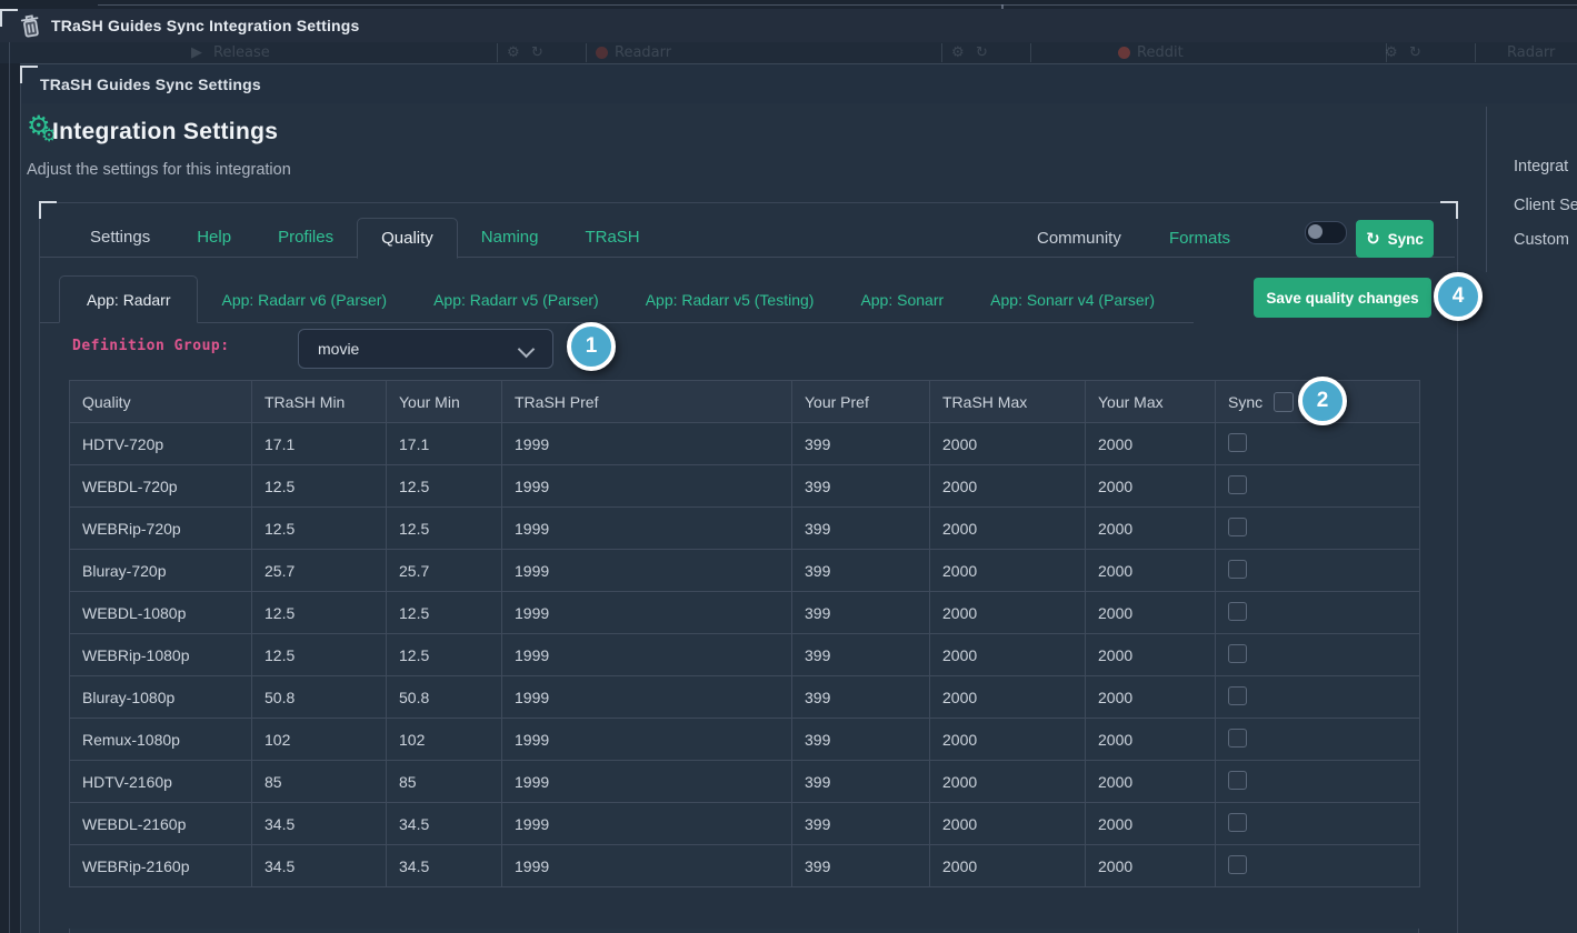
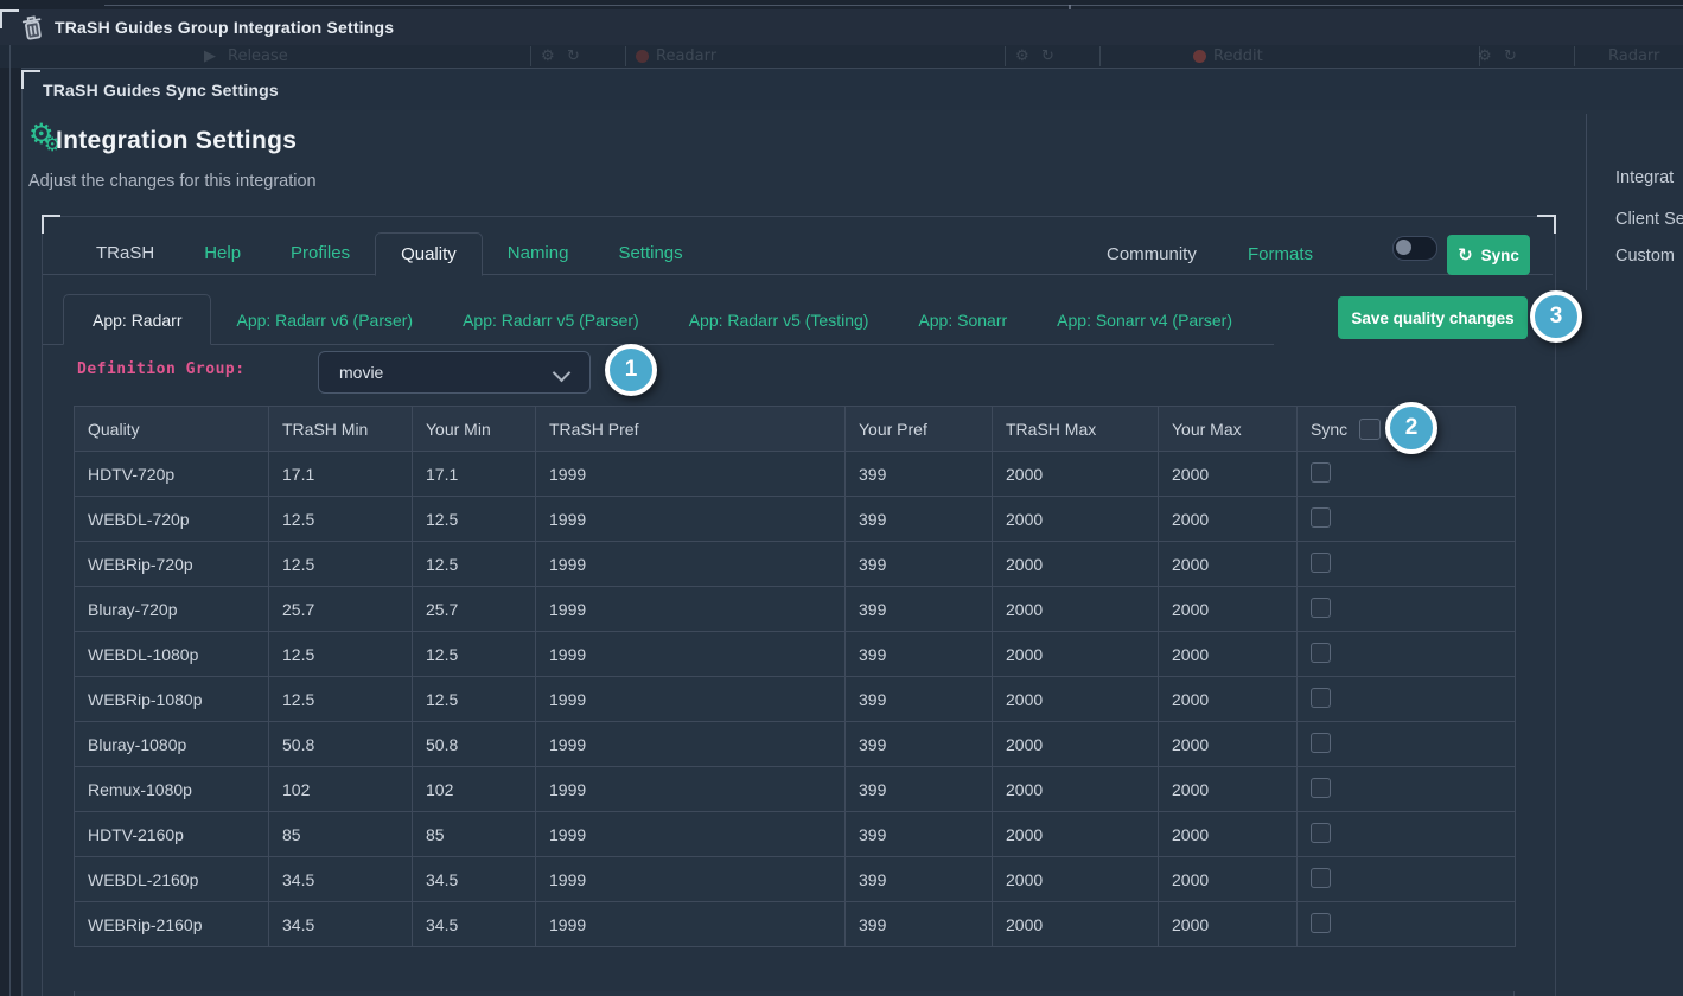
- TRaSH Guides Sync Integration Settings
+ TRaSH Guides Group Integration Settings
  ▶
  Release
  ⚙
  ↻
  Readarr
  ⚙
  ↻
  Reddit
  ⚙
  ↻
  Radarr
  TRaSH Guides Sync Settings
  ⚙
  ⚙
  Integration Settings
- Adjust the settings for this integration
+ Adjust the changes for this integration
  Integrat
  Client Se
  Custom
- Settings
+ TRaSH
  Help
  Profiles
  Quality
  Naming
- TRaSH
+ Settings
  Community
  Formats
  ↻
  Sync
  App: Radarr
  App: Radarr v6 (Parser)
  App: Radarr v5 (Parser)
  App: Radarr v5 (Testing)
  App: Sonarr
  App: Sonarr v4 (Parser)
  Save quality changes
  Definition Group:
  movie
  Quality	TRaSH Min	Your Min	TRaSH Pref	Your Pref	TRaSH Max	Your Max	Sync
  HDTV-720p	17.1	17.1	1999	399	2000	2000
  WEBDL-720p	12.5	12.5	1999	399	2000	2000
  WEBRip-720p	12.5	12.5	1999	399	2000	2000
  Bluray-720p	25.7	25.7	1999	399	2000	2000
  WEBDL-1080p	12.5	12.5	1999	399	2000	2000
  WEBRip-1080p	12.5	12.5	1999	399	2000	2000
  Bluray-1080p	50.8	50.8	1999	399	2000	2000
  Remux-1080p	102	102	1999	399	2000	2000
  HDTV-2160p	85	85	1999	399	2000	2000
  WEBDL-2160p	34.5	34.5	1999	399	2000	2000
  WEBRip-2160p	34.5	34.5	1999	399	2000	2000
  1
  2
- 4
+ 3
